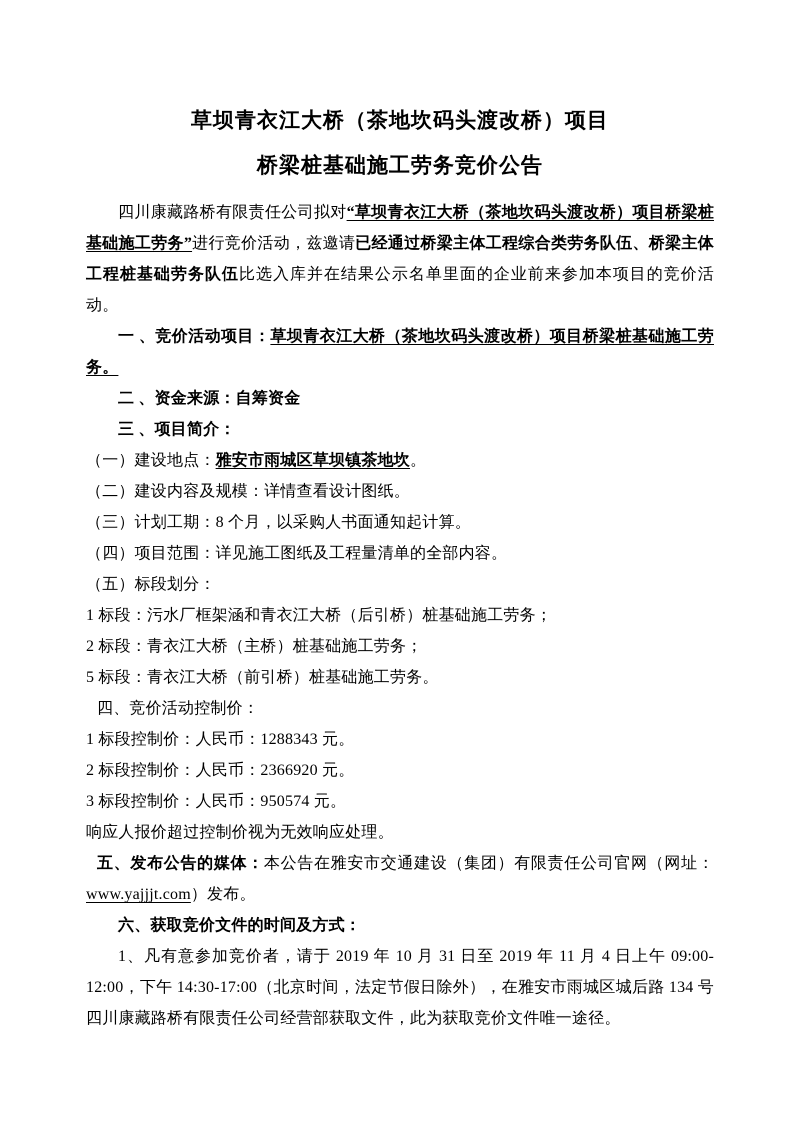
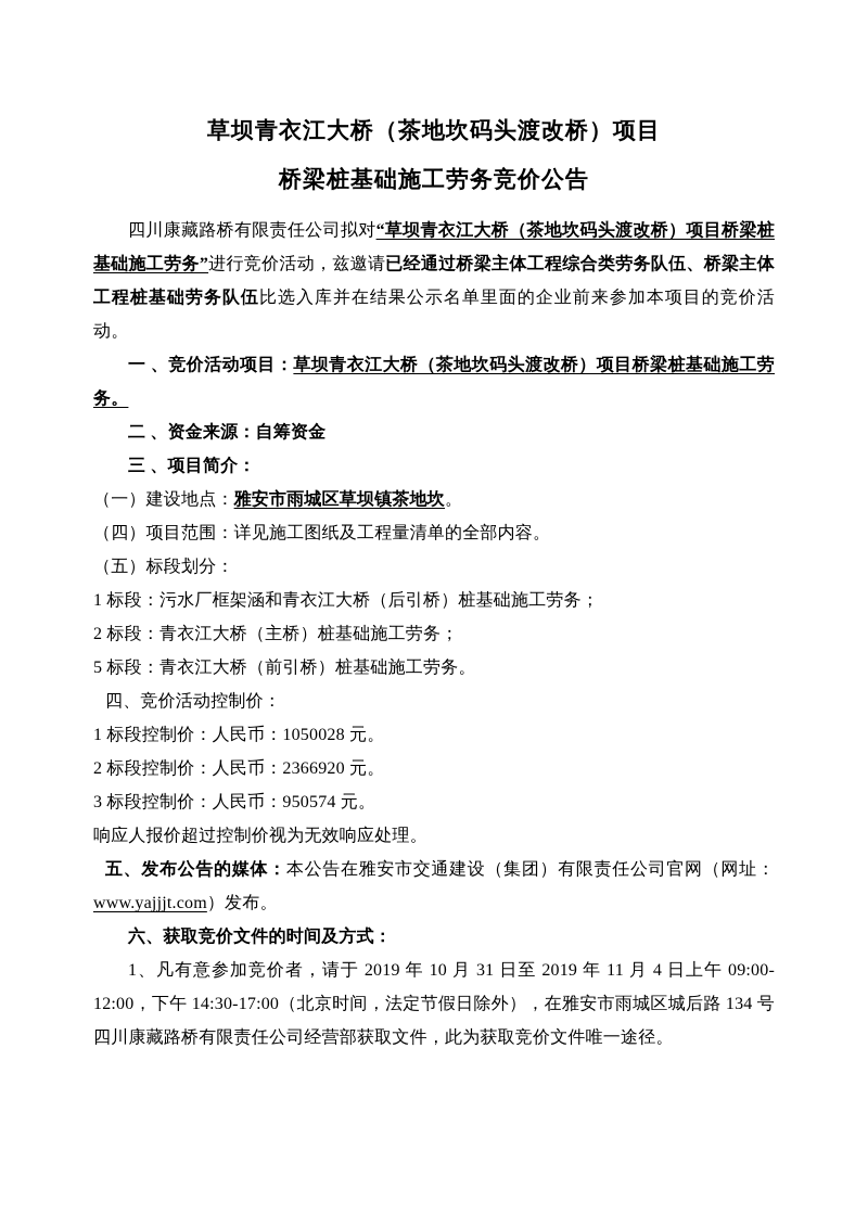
  草坝青衣江大桥（茶地坎码头渡改桥）项目
  桥梁桩基础施工劳务竞价公告
  四川康藏路桥有限责任公司拟对“草坝青衣江大桥（茶地坎码头渡改桥）项目桥梁桩基础施工劳务”进行竞价活动，兹邀请已经通过桥梁主体工程综合类劳务队伍、桥梁主体工程桩基础劳务队伍比选入库并在结果公示名单里面的企业前来参加本项目的竞价活动。
  一 、竞价活动项目：草坝青衣江大桥（茶地坎码头渡改桥）项目桥梁桩基础施工劳务。
  二 、资金来源：自筹资金
  三 、项目简介：
  （一）建设地点：雅安市雨城区草坝镇茶地坎。
- （二）建设内容及规模：详情查看设计图纸。
- （三）计划工期：8 个月，以采购人书面通知起计算。
  （四）项目范围：详见施工图纸及工程量清单的全部内容。
  （五）标段划分：
  1 标段：污水厂框架涵和青衣江大桥（后引桥）桩基础施工劳务；
  2 标段：青衣江大桥（主桥）桩基础施工劳务；
  5 标段：青衣江大桥（前引桥）桩基础施工劳务。
  四、竞价活动控制价：
- 1 标段控制价：人民币：1288343 元。
+ 1 标段控制价：人民币：1050028 元。
  2 标段控制价：人民币：2366920 元。
  3 标段控制价：人民币：950574 元。
  响应人报价超过控制价视为无效响应处理。
  五、发布公告的媒体：本公告在雅安市交通建设（集团）有限责任公司官网（网址：www.yajjjt.com）发布。
  六、获取竞价文件的时间及方式：
  1、凡有意参加竞价者，请于 2019 年 10 月 31 日至 2019 年 11 月 4 日上午 09:00-12:00，下午 14:30-17:00（北京时间，法定节假日除外），在雅安市雨城区城后路 134 号四川康藏路桥有限责任公司经营部获取文件，此为获取竞价文件唯一途径。
